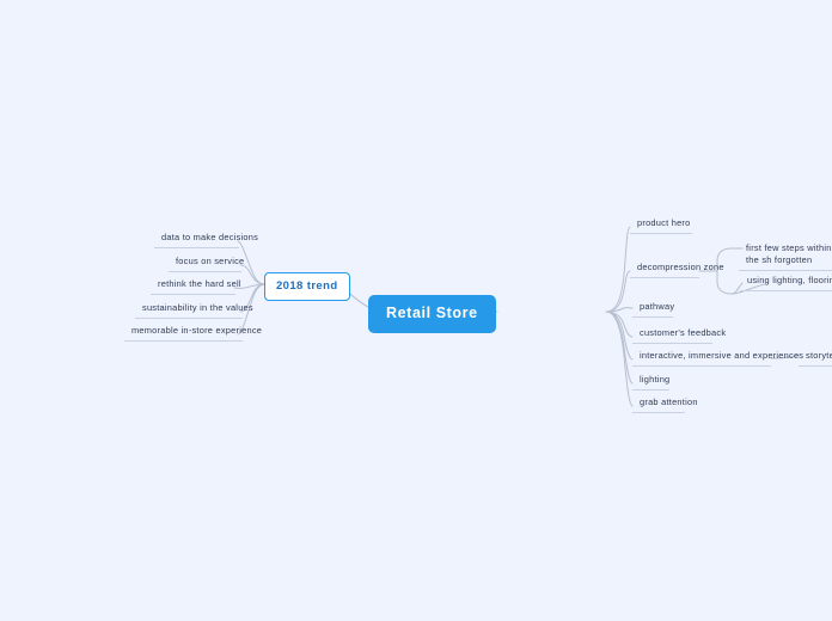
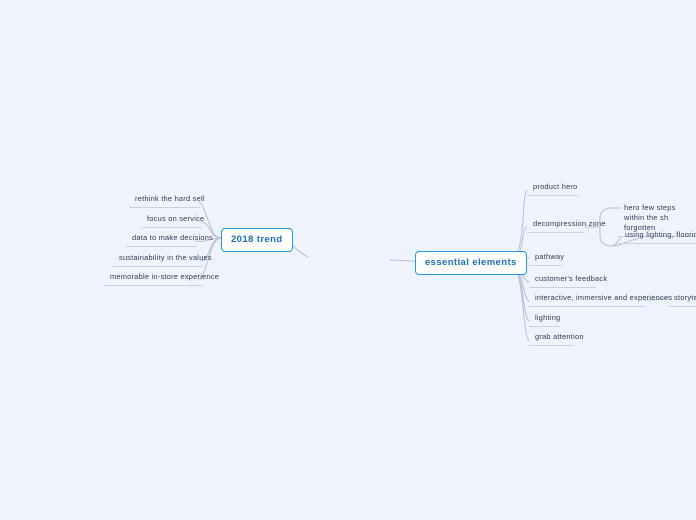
- Retail Store
  2018 trend
+ essential elements
- data to make decisions
+ rethink the hard sell
  focus on service
- rethink the hard sell
+ data to make decisions
  sustainability in the values
  memorable in-store experience
  product hero
  decompression zone
  pathway
  customer's feedback
  interactive, immersive and experiences
  lighting
  grab attention
- first few steps within the sh forgotten
+ hero few steps within the sh forgotten
  using lighting, floori
